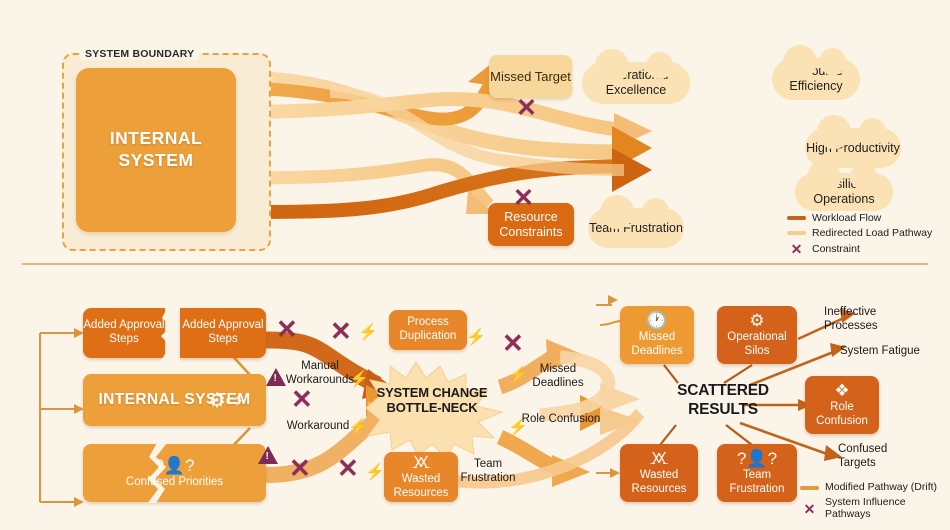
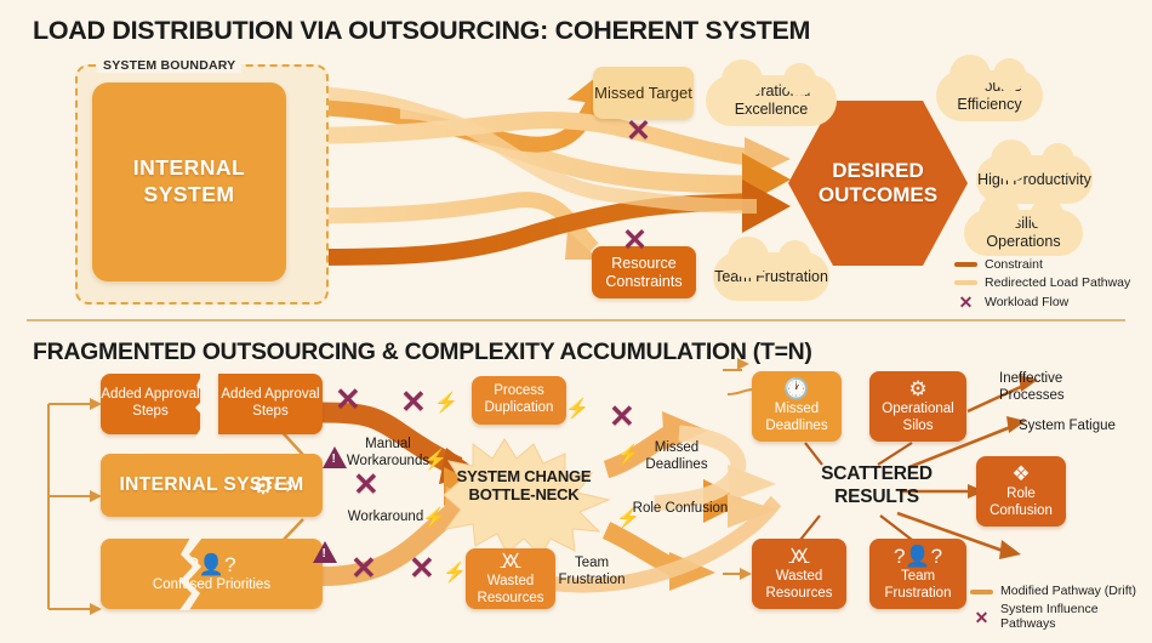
+ LOAD DISTRIBUTION VIA OUTSOURCING: COHERENT SYSTEM
  SYSTEM BOUNDARY
  INTERNAL SYSTEM
  Missed Target
  ✕
  Resource Constraints
  ✕
+ DESIRED OUTCOMES
  ratio Excellence
  Higroductivity
  Tea Frustration
- Workload Flow
+ Constraint
  Redirected Load Pathway
  ✕
- Constraint
+ Workload Flow
+ FRAGMENTED OUTSOURCING & COMPLEXITY ACCUMULATION (T=N)
  Added Approval Steps
  Added Approval Steps
  INTERNAL SYSTEM
  ⚙⇨
  Confsed Priorities
  !
  !
  ✕
  ✕
  ✕
  ✕
  ✕
  ✕
  ⚡
  ⚡
  ⚡
  ⚡
  ⚡
  ⚡
  ⚡
  Process Duplication
  SYSTEM CHANGE BOTTLE-NECK
  🝪
  Wasted Resources
  Manual Workarounds
  Workaround
  Missed Deadlines
  Role Confusion
  Team Frustration
  🕐
  Missed Deadlines
  ⚙
  Operational Silos
  ❖
  Role Confusion
  🝪
  Wasted Resources
  ?👤?
  Team Frustration
  SCATTERED RESULTS
  Ineffective Processes
  System Fatigue
- Confused Targets
  Modified Pathway (Drift)
  ✕
  System Influence Pathways
